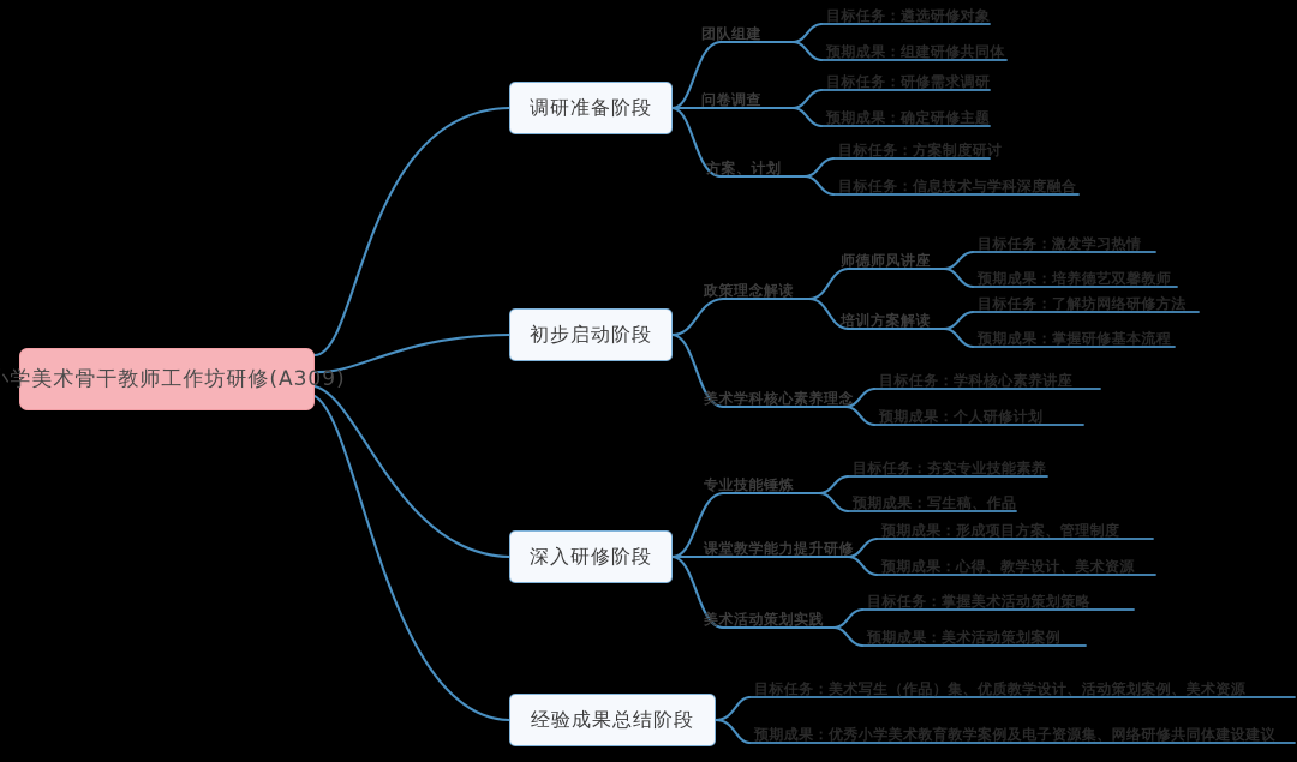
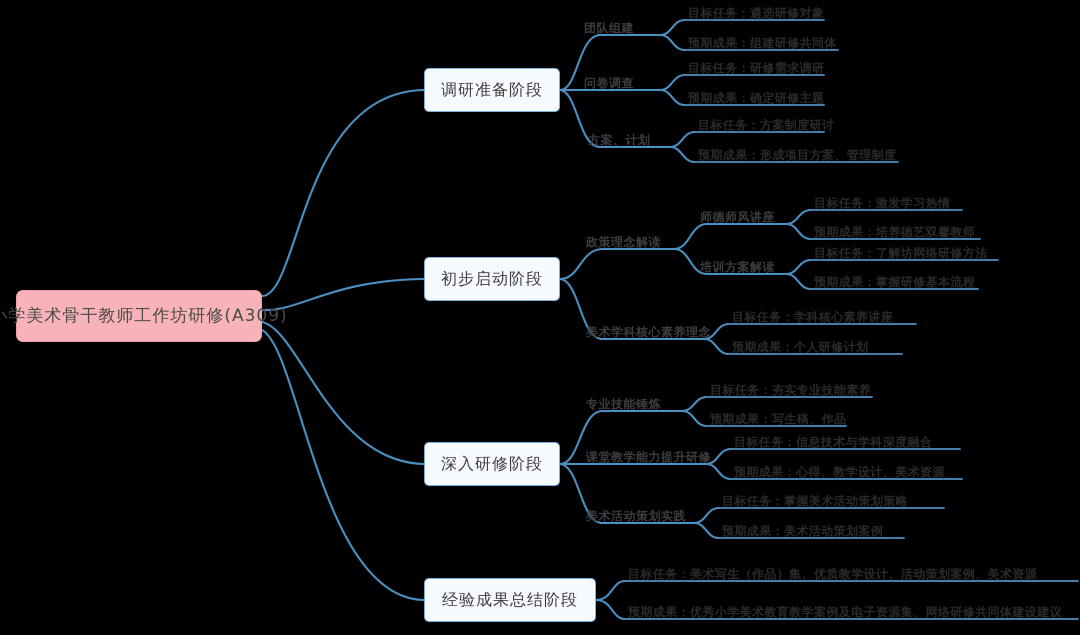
  学美术骨干教师工作坊研修(A309)
  调研准备阶段
  初步启动阶段
  深入研修阶段
  经验成果总结阶段
  团队组建
  问卷调查
  方案、计划
  目标任务：遴选研修对象
  预期成果：组建研修共同体
  目标任务：研修需求调研
  预期成果：确定研修主题
  目标任务：方案制度研讨
- 目标任务：信息技术与学科深度融合
+ 预期成果：形成项目方案、管理制度
  政策理念解读
  美术学科核心素养理念
  师德师风讲座
  培训方案解读
  目标任务：激发学习热情
  预期成果：培养德艺双馨教师
  目标任务：了解坊网络研修方法
  预期成果：掌握研修基本流程
  目标任务：学科核心素养讲座
  预期成果：个人研修计划
  专业技能锤炼
  课堂教学能力提升研修
  美术活动策划实践
  目标任务：夯实专业技能素养
  预期成果：写生稿、作品
- 预期成果：形成项目方案、管理制度
+ 目标任务：信息技术与学科深度融合
  预期成果：心得、教学设计、美术资源
  目标任务：掌握美术活动策划策略
  预期成果：美术活动策划案例
  目标任务：美术写生（作品）集、优质教学设计、活动策划案例、美术资源
  预期成果：优秀小学美术教育教学案例及电子资源集、网络研修共同体建设建议
